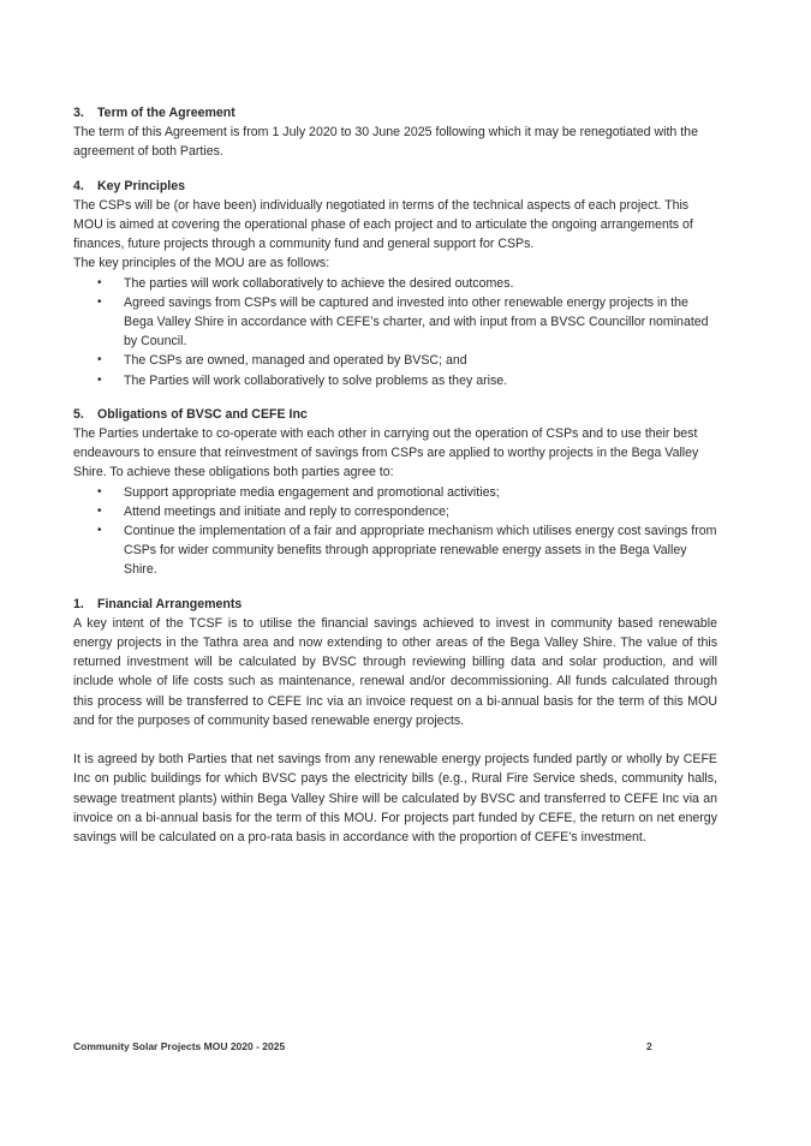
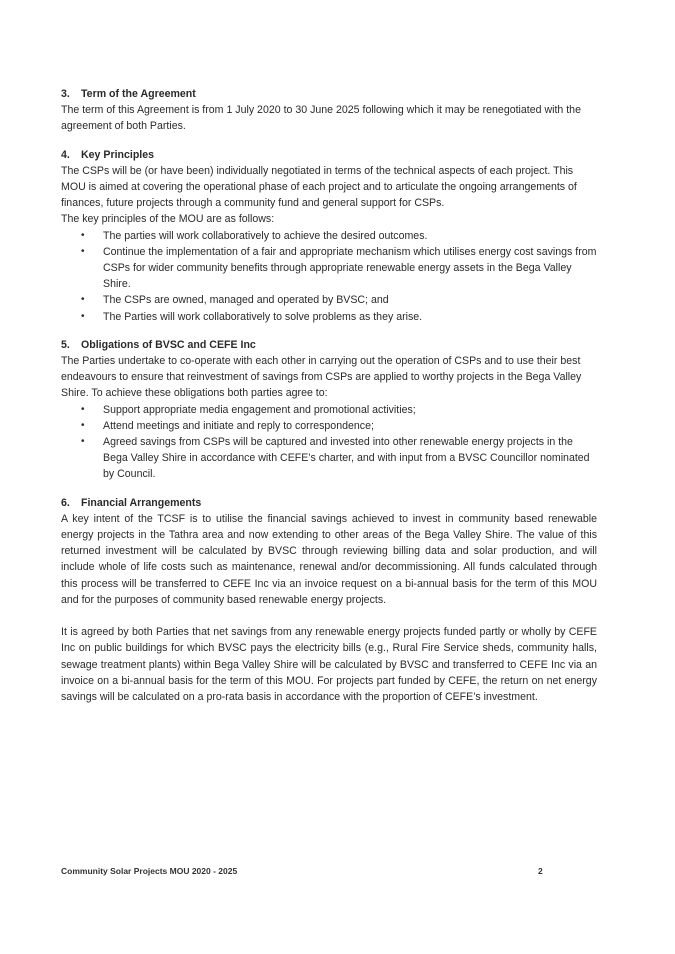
  3. Term of the Agreement
  The term of this Agreement is from 1 July 2020 to 30 June 2025 following which it may be renegotiated with the agreement of both Parties.
  4. Key Principles
  The CSPs will be (or have been) individually negotiated in terms of the technical aspects of each project. This MOU is aimed at covering the operational phase of each project and to articulate the ongoing arrangements of finances, future projects through a community fund and general support for CSPs.
  The key principles of the MOU are as follows:
  •
  The parties will work collaboratively to achieve the desired outcomes.
  •
- Agreed savings from CSPs will be captured and invested into other renewable energy projects in the Bega Valley Shire in accordance with CEFE’s charter, and with input from a BVSC Councillor nominated by Council.
+ Continue the implementation of a fair and appropriate mechanism which utilises energy cost savings from CSPs for wider community benefits through appropriate renewable energy assets in the Bega Valley Shire.
  •
  The CSPs are owned, managed and operated by BVSC; and
  •
  The Parties will work collaboratively to solve problems as they arise.
  5. Obligations of BVSC and CEFE Inc
  The Parties undertake to co-operate with each other in carrying out the operation of CSPs and to use their best endeavours to ensure that reinvestment of savings from CSPs are applied to worthy projects in the Bega Valley Shire. To achieve these obligations both parties agree to:
  •
  Support appropriate media engagement and promotional activities;
  •
  Attend meetings and initiate and reply to correspondence;
  •
- Continue the implementation of a fair and appropriate mechanism which utilises energy cost savings from CSPs for wider community benefits through appropriate renewable energy assets in the Bega Valley Shire.
+ Agreed savings from CSPs will be captured and invested into other renewable energy projects in the Bega Valley Shire in accordance with CEFE’s charter, and with input from a BVSC Councillor nominated by Council.
- 1. Financial Arrangements
+ 6. Financial Arrangements
  A key intent of the TCSF is to utilise the financial savings achieved to invest in community based renewable energy projects in the Tathra area and now extending to other areas of the Bega Valley Shire. The value of this returned investment will be calculated by BVSC through reviewing billing data and solar production, and will include whole of life costs such as maintenance, renewal and/or decommissioning. All funds calculated through this process will be transferred to CEFE Inc via an invoice request on a bi-annual basis for the term of this MOU and for the purposes of community based renewable energy projects.
  It is agreed by both Parties that net savings from any renewable energy projects funded partly or wholly by CEFE Inc on public buildings for which BVSC pays the electricity bills (e.g., Rural Fire Service sheds, community halls, sewage treatment plants) within Bega Valley Shire will be calculated by BVSC and transferred to CEFE Inc via an invoice on a bi-annual basis for the term of this MOU. For projects part funded by CEFE, the return on net energy savings will be calculated on a pro-rata basis in accordance with the proportion of CEFE’s investment.
  Community Solar Projects MOU 2020 - 2025
  2
